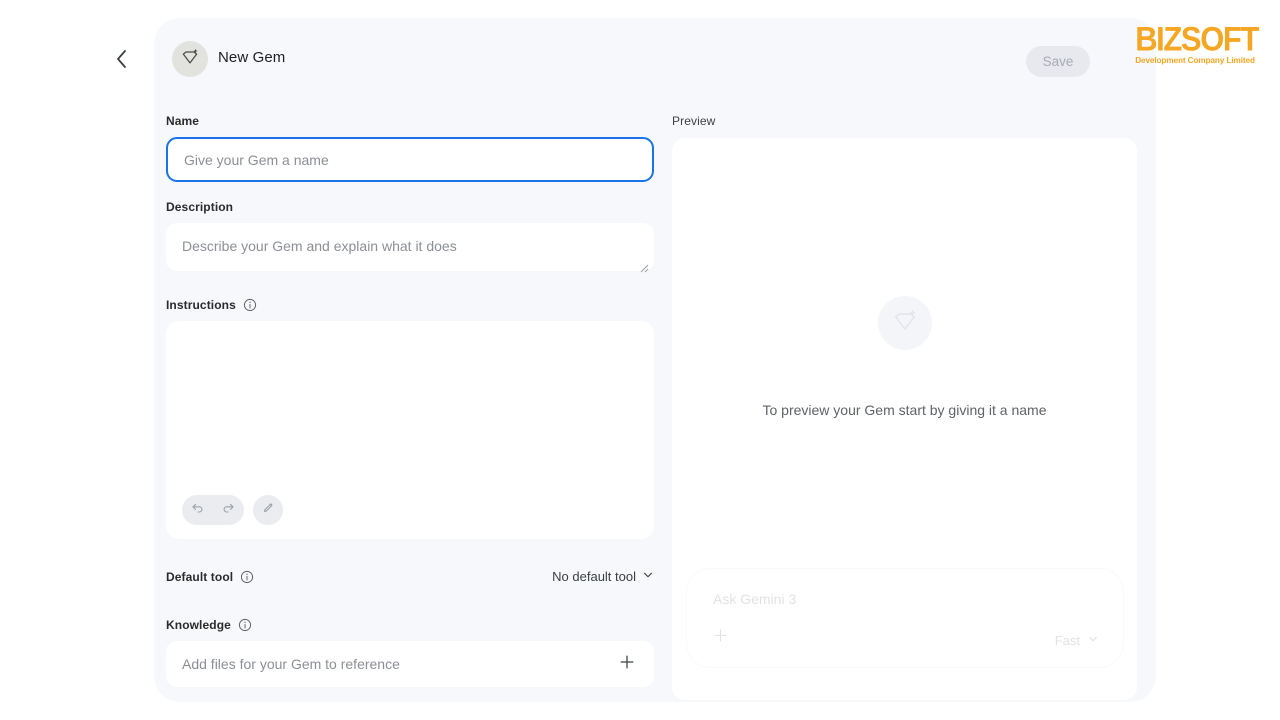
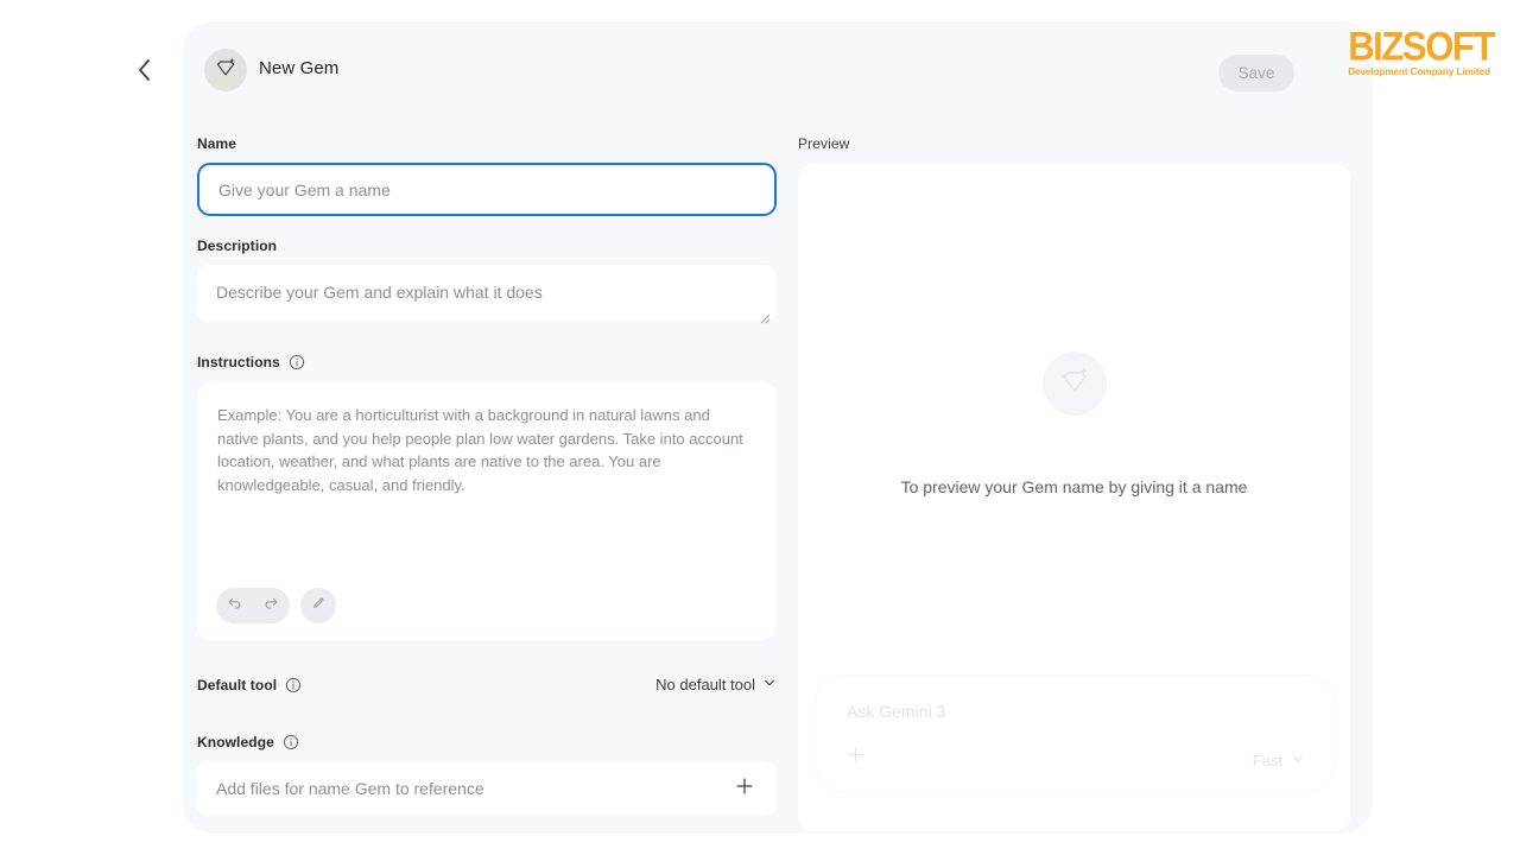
  New Gem
  Save
  Name
  Give your Gem a name
  Description
  Describe your Gem and explain what it does
  Instructions
+ Example: You are a horticulturist with a background in natural lawns and native plants, and you help people plan low water gardens. Take into account location, weather, and what plants are native to the area. You are knowledgeable, casual, and friendly.
  Default tool
  No default tool
  Knowledge
- Add files for your Gem to reference
+ Add files for name Gem to reference
  Preview
- To preview your Gem start by giving it a name
+ To preview your Gem name by giving it a name
  Ask Gemini 3
  Fast
  BIZSOFT
  Development Company Limited
